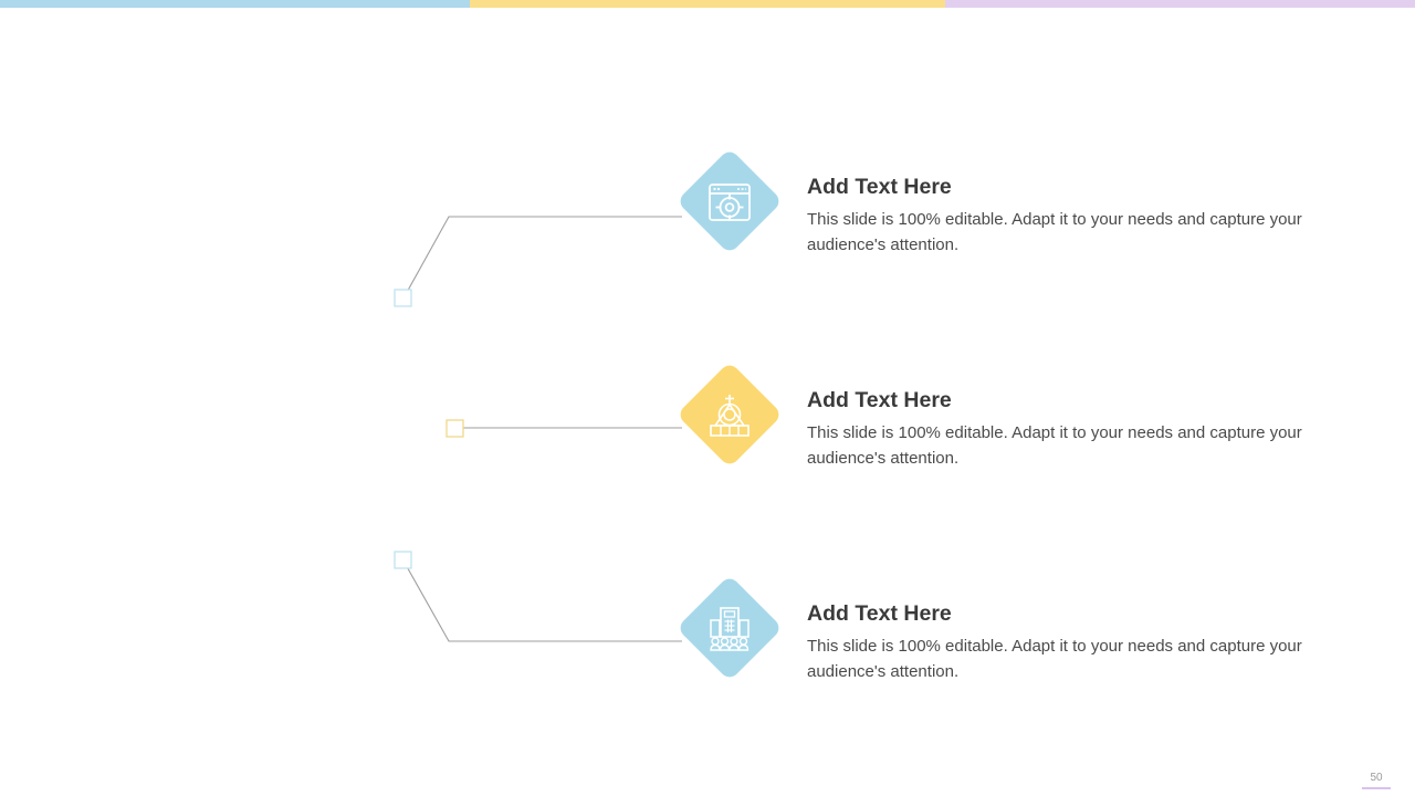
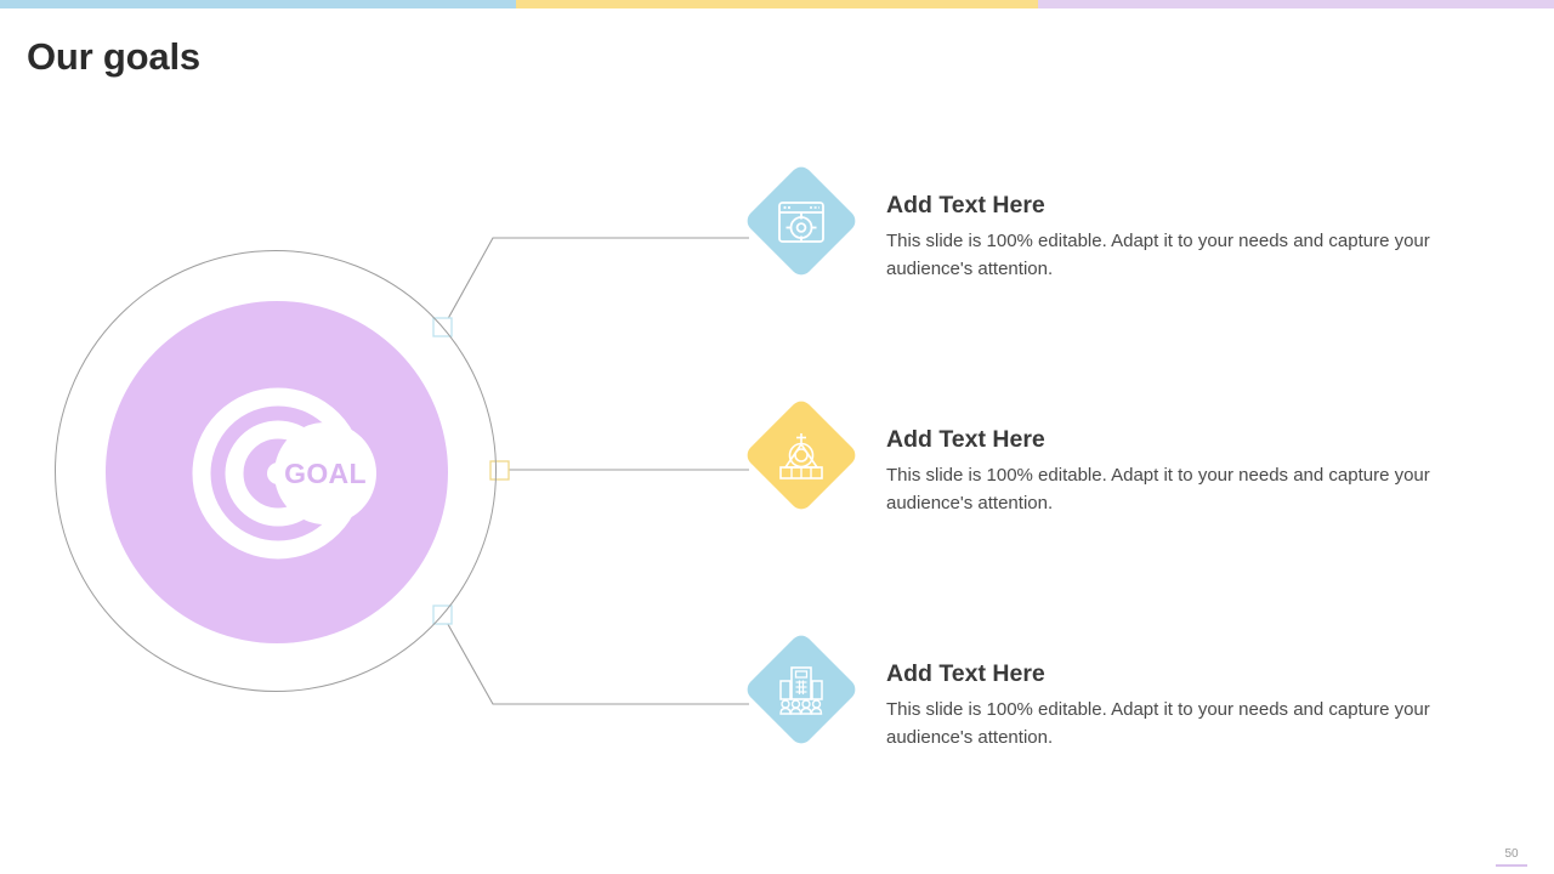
+ Our goals
+ GOAL
  Add Text Here
  This slide is 100% editable. Adapt it to your needs and capture your audience's attention.
  Add Text Here
  This slide is 100% editable. Adapt it to your needs and capture your audience's attention.
  Add Text Here
  This slide is 100% editable. Adapt it to your needs and capture your audience's attention.
  50
